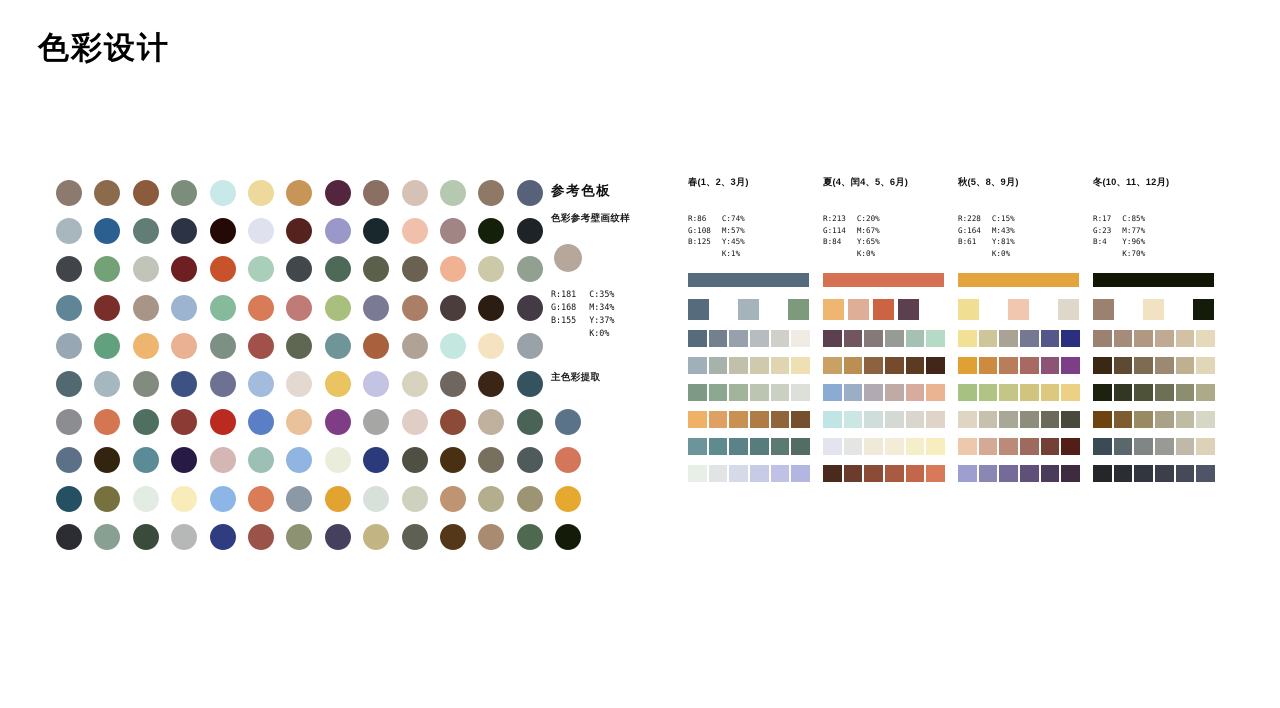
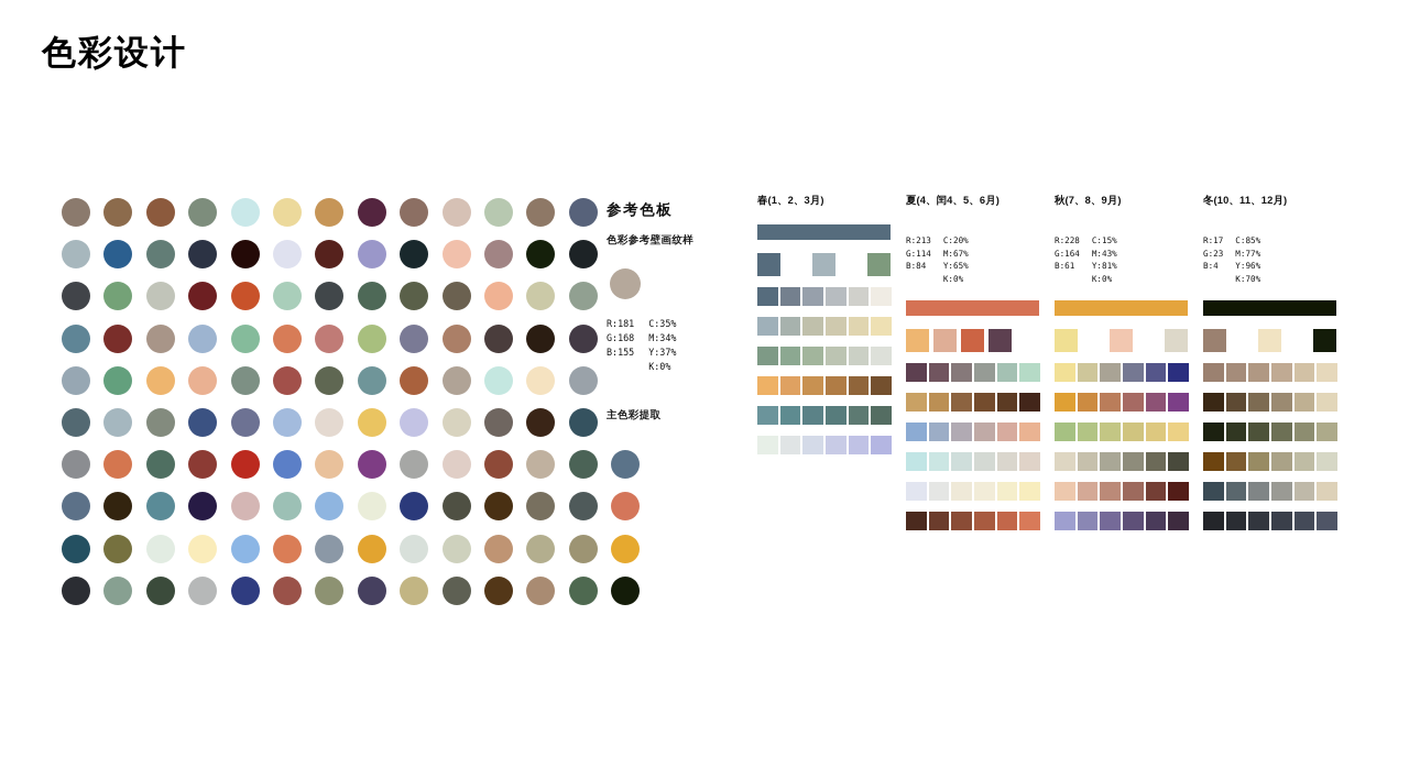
  色彩设计
  参考色板
  色彩参考壁画纹样
  R:181
  G:168
  B:155
  C:35%
  M:34%
  Y:37%
  K:0%
  主色彩提取
  春(1、2、3月)
- R:86
- G:108
- B:125
- C:74%
- M:57%
- Y:45%
- K:1%
  夏(4、闰4、5、6月)
  R:213
  G:114
  B:84
  C:20%
  M:67%
  Y:65%
  K:0%
- 秋(5、8、9月)
+ 秋(7、8、9月)
  R:228
  G:164
  B:61
  C:15%
  M:43%
  Y:81%
  K:0%
  冬(10、11、12月)
  R:17
  G:23
  B:4
  C:85%
  M:77%
  Y:96%
  K:70%
